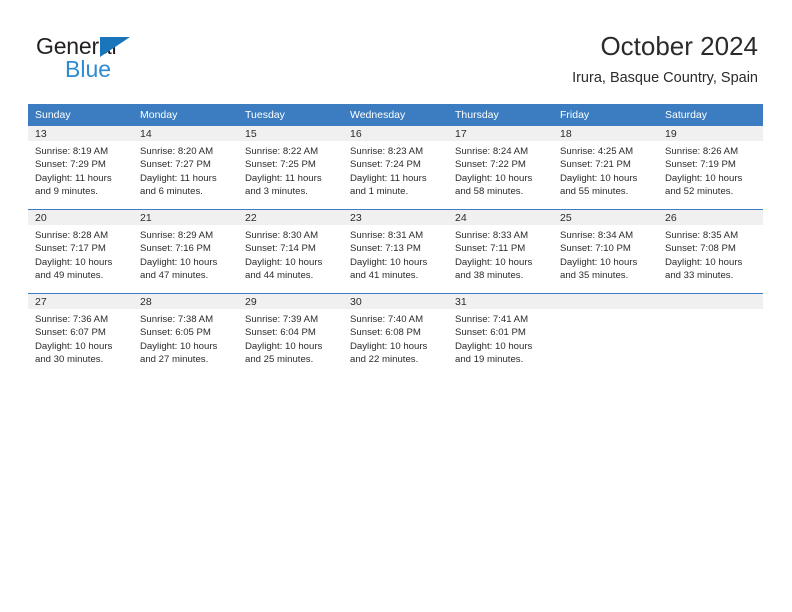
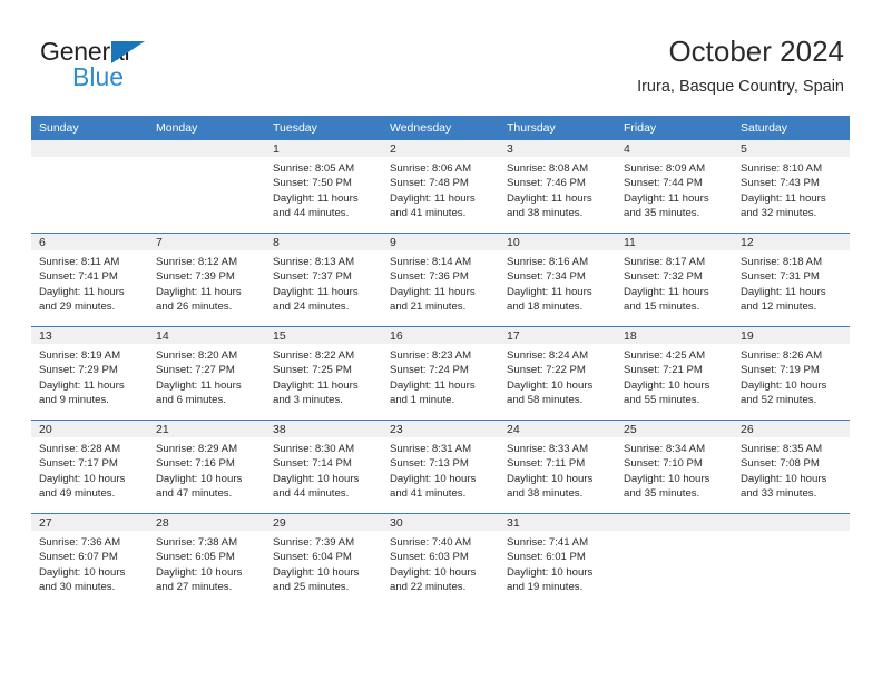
  General
  Blue
  October 2024
  Irura, Basque Country, Spain
  Sunday	Monday	Tuesday	Wednesday	Thursday	Friday	Saturday
+ 		1Sunrise: 8:05 AMSunset: 7:50 PMDaylight: 11 hours and 44 minutes.	2Sunrise: 8:06 AMSunset: 7:48 PMDaylight: 11 hours and 41 minutes.	3Sunrise: 8:08 AMSunset: 7:46 PMDaylight: 11 hours and 38 minutes.	4Sunrise: 8:09 AMSunset: 7:44 PMDaylight: 11 hours and 35 minutes.	5Sunrise: 8:10 AMSunset: 7:43 PMDaylight: 11 hours and 32 minutes.
+ 6Sunrise: 8:11 AMSunset: 7:41 PMDaylight: 11 hours and 29 minutes.	7Sunrise: 8:12 AMSunset: 7:39 PMDaylight: 11 hours and 26 minutes.	8Sunrise: 8:13 AMSunset: 7:37 PMDaylight: 11 hours and 24 minutes.	9Sunrise: 8:14 AMSunset: 7:36 PMDaylight: 11 hours and 21 minutes.	10Sunrise: 8:16 AMSunset: 7:34 PMDaylight: 11 hours and 18 minutes.	11Sunrise: 8:17 AMSunset: 7:32 PMDaylight: 11 hours and 15 minutes.	12Sunrise: 8:18 AMSunset: 7:31 PMDaylight: 11 hours and 12 minutes.
  13Sunrise: 8:19 AMSunset: 7:29 PMDaylight: 11 hours and 9 minutes.	14Sunrise: 8:20 AMSunset: 7:27 PMDaylight: 11 hours and 6 minutes.	15Sunrise: 8:22 AMSunset: 7:25 PMDaylight: 11 hours and 3 minutes.	16Sunrise: 8:23 AMSunset: 7:24 PMDaylight: 11 hours and 1 minute.	17Sunrise: 8:24 AMSunset: 7:22 PMDaylight: 10 hours and 58 minutes.	18Sunrise: 4:25 AMSunset: 7:21 PMDaylight: 10 hours and 55 minutes.	19Sunrise: 8:26 AMSunset: 7:19 PMDaylight: 10 hours and 52 minutes.
- 20Sunrise: 8:28 AMSunset: 7:17 PMDaylight: 10 hours and 49 minutes.	21Sunrise: 8:29 AMSunset: 7:16 PMDaylight: 10 hours and 47 minutes.	22Sunrise: 8:30 AMSunset: 7:14 PMDaylight: 10 hours and 44 minutes.	23Sunrise: 8:31 AMSunset: 7:13 PMDaylight: 10 hours and 41 minutes.	24Sunrise: 8:33 AMSunset: 7:11 PMDaylight: 10 hours and 38 minutes.	25Sunrise: 8:34 AMSunset: 7:10 PMDaylight: 10 hours and 35 minutes.	26Sunrise: 8:35 AMSunset: 7:08 PMDaylight: 10 hours and 33 minutes.
+ 20Sunrise: 8:28 AMSunset: 7:17 PMDaylight: 10 hours and 49 minutes.	21Sunrise: 8:29 AMSunset: 7:16 PMDaylight: 10 hours and 47 minutes.	38Sunrise: 8:30 AMSunset: 7:14 PMDaylight: 10 hours and 44 minutes.	23Sunrise: 8:31 AMSunset: 7:13 PMDaylight: 10 hours and 41 minutes.	24Sunrise: 8:33 AMSunset: 7:11 PMDaylight: 10 hours and 38 minutes.	25Sunrise: 8:34 AMSunset: 7:10 PMDaylight: 10 hours and 35 minutes.	26Sunrise: 8:35 AMSunset: 7:08 PMDaylight: 10 hours and 33 minutes.
- 27Sunrise: 7:36 AMSunset: 6:07 PMDaylight: 10 hours and 30 minutes.	28Sunrise: 7:38 AMSunset: 6:05 PMDaylight: 10 hours and 27 minutes.	29Sunrise: 7:39 AMSunset: 6:04 PMDaylight: 10 hours and 25 minutes.	30Sunrise: 7:40 AMSunset: 6:08 PMDaylight: 10 hours and 22 minutes.	31Sunrise: 7:41 AMSunset: 6:01 PMDaylight: 10 hours and 19 minutes.
+ 27Sunrise: 7:36 AMSunset: 6:07 PMDaylight: 10 hours and 30 minutes.	28Sunrise: 7:38 AMSunset: 6:05 PMDaylight: 10 hours and 27 minutes.	29Sunrise: 7:39 AMSunset: 6:04 PMDaylight: 10 hours and 25 minutes.	30Sunrise: 7:40 AMSunset: 6:03 PMDaylight: 10 hours and 22 minutes.	31Sunrise: 7:41 AMSunset: 6:01 PMDaylight: 10 hours and 19 minutes.
